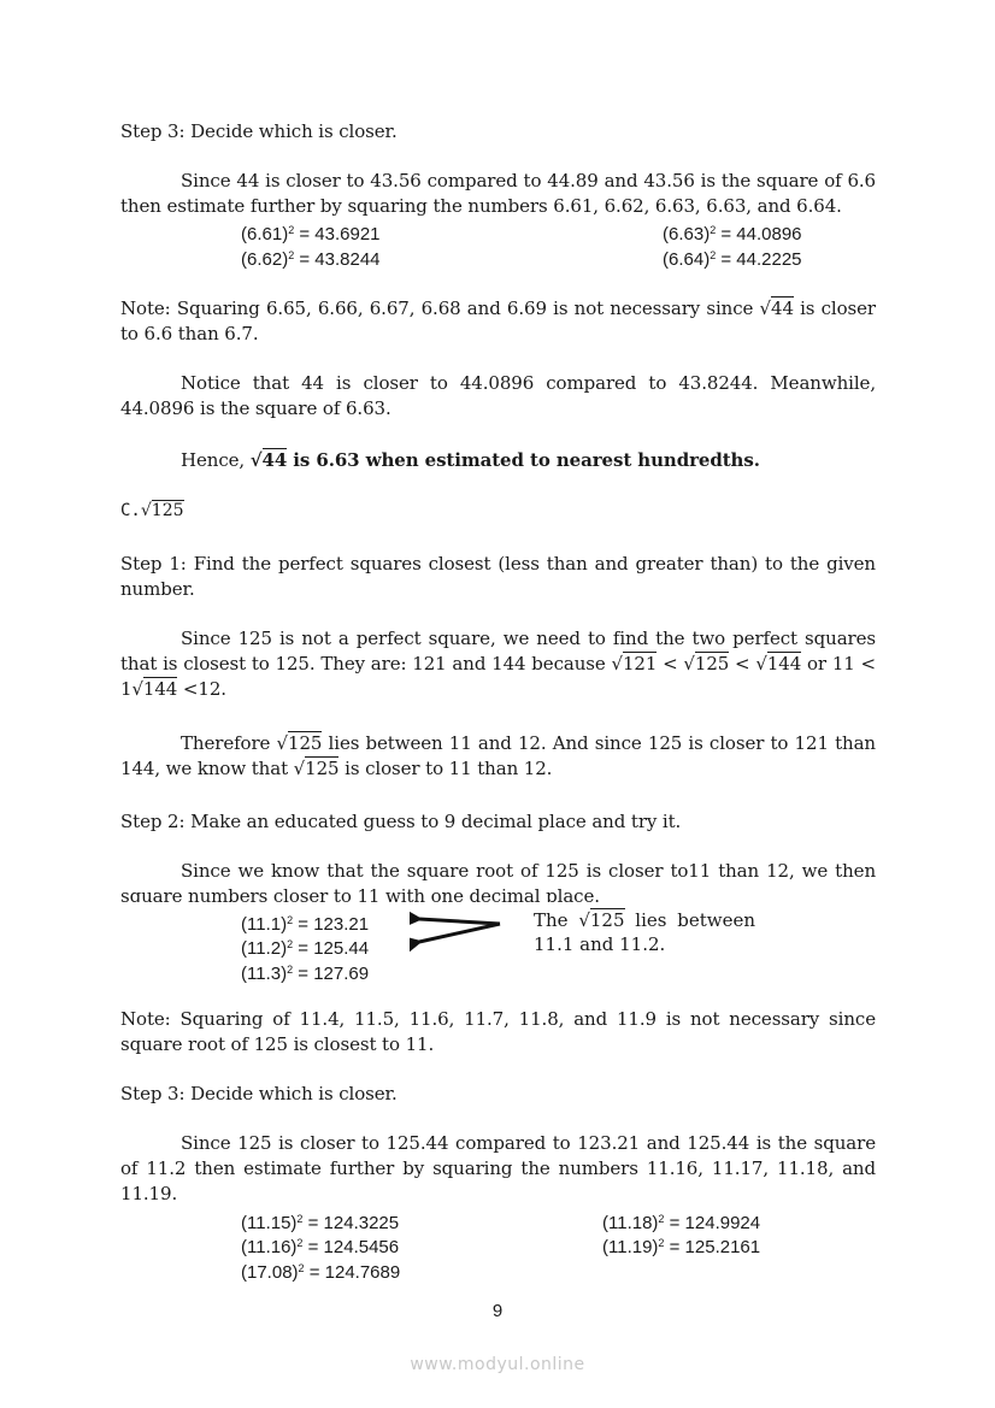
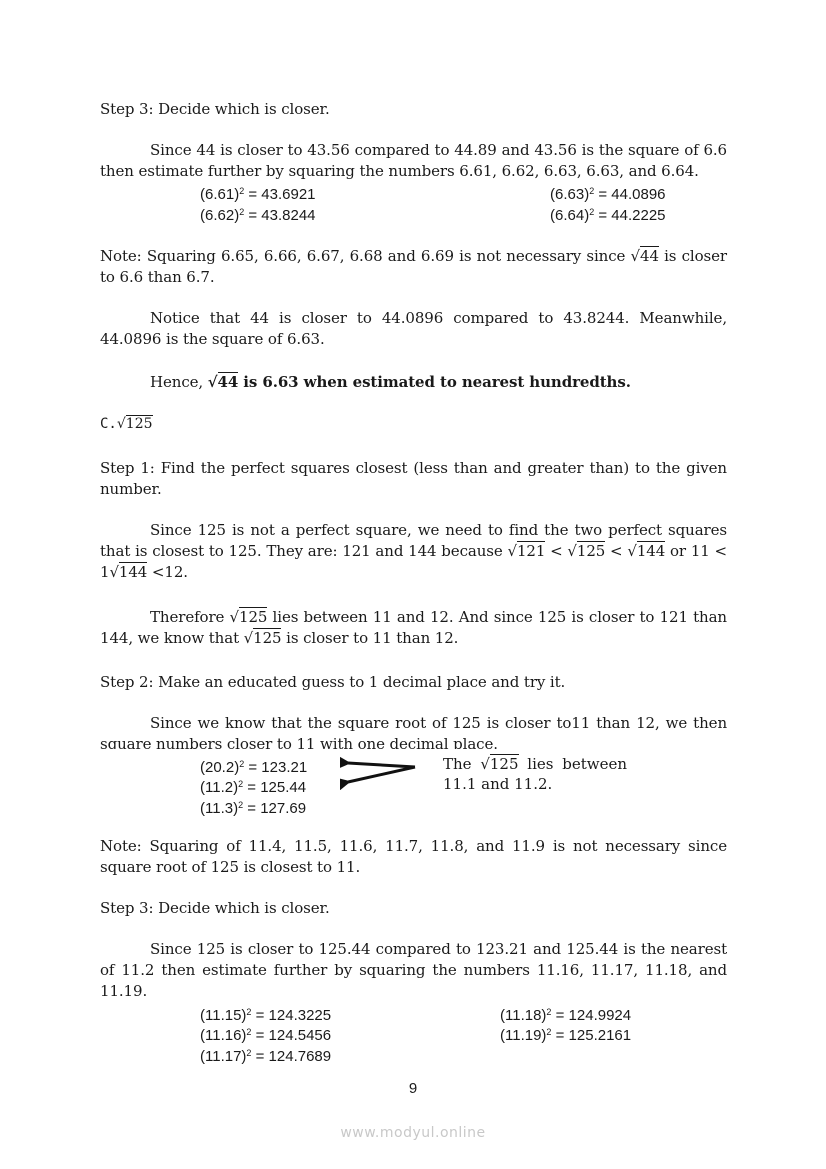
  Step 3: Decide which is closer.
  Since 44 is closer to 43.56 compared to 44.89 and 43.56 is the square of 6.6 then estimate further by squaring the numbers 6.61, 6.62, 6.63, 6.63, and 6.64.
  (6.61)2 = 43.6921
  (6.62)2 = 43.8244
  (6.63)2 = 44.0896
  (6.64)2 = 44.2225
  Note: Squaring 6.65, 6.66, 6.67, 6.68 and 6.69 is not necessary since √44 is closer to 6.6 than 6.7.
  Notice that 44 is closer to 44.0896 compared to 43.8244. Meanwhile, 44.0896 is the square of 6.63.
  Hence, √44 is 6.63 when estimated to nearest hundredths.
  C.√125
  Step 1: Find the perfect squares closest (less than and greater than) to the given number.
  Since 125 is not a perfect square, we need to find the two perfect squares that is closest to 125. They are: 121 and 144 because √121 < √125 < √144 or 11 < 1√144 <12.
  Therefore √125 lies between 11 and 12. And since 125 is closer to 121 than 144, we know that √125 is closer to 11 than 12.
- Step 2: Make an educated guess to 9 decimal place and try it.
+ Step 2: Make an educated guess to 1 decimal place and try it.
  Since we know that the square root of 125 is closer to11 than 12, we then square numbers closer to 11 with one decimal place.
- (11.1)2 = 123.21
+ (20.2)2 = 123.21
  (11.2)2 = 125.44
  (11.3)2 = 127.69
  The √125 lies between
  11.1 and 11.2.
  Note: Squaring of 11.4, 11.5, 11.6, 11.7, 11.8, and 11.9 is not necessary since square root of 125 is closest to 11.
  Step 3: Decide which is closer.
- Since 125 is closer to 125.44 compared to 123.21 and 125.44 is the square of 11.2 then estimate further by squaring the numbers 11.16, 11.17, 11.18, and 11.19.
+ Since 125 is closer to 125.44 compared to 123.21 and 125.44 is the nearest of 11.2 then estimate further by squaring the numbers 11.16, 11.17, 11.18, and 11.19.
  (11.15)2 = 124.3225
  (11.16)2 = 124.5456
- (17.08)2 = 124.7689
+ (11.17)2 = 124.7689
  (11.18)2 = 124.9924
  (11.19)2 = 125.2161
  9
  www.modyul.online
